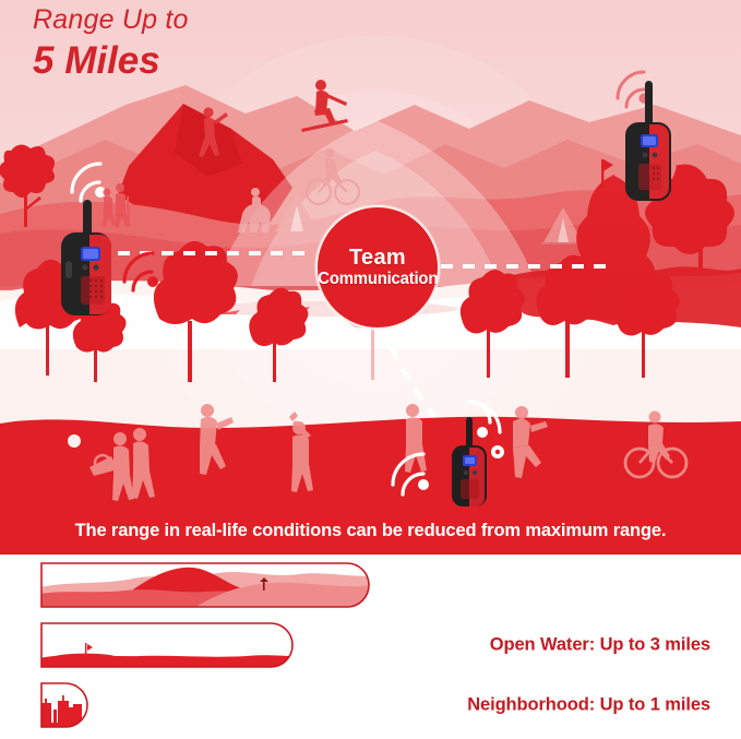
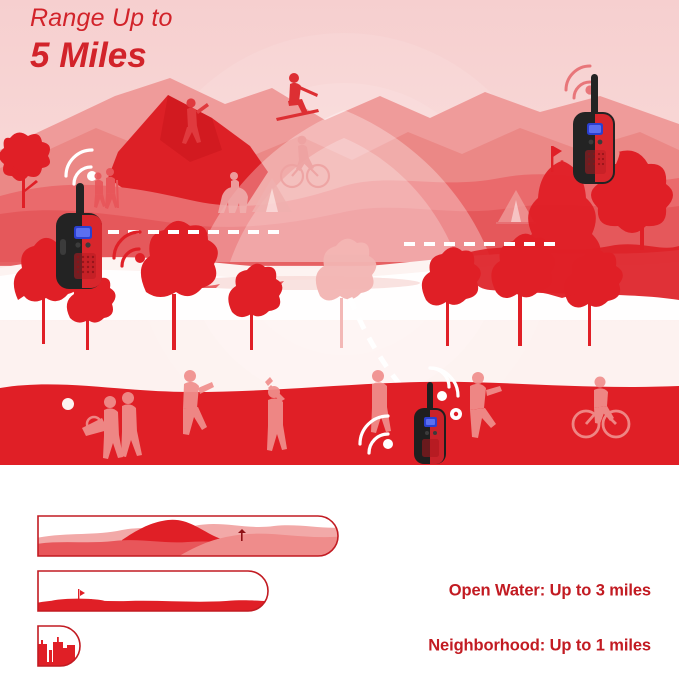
  Range Up to
  5 Miles
- Team
- Communication
- The range in real-life conditions can be reduced from maximum range.
  Open Water: Up to 3 miles
  Neighborhood: Up to 1 miles
